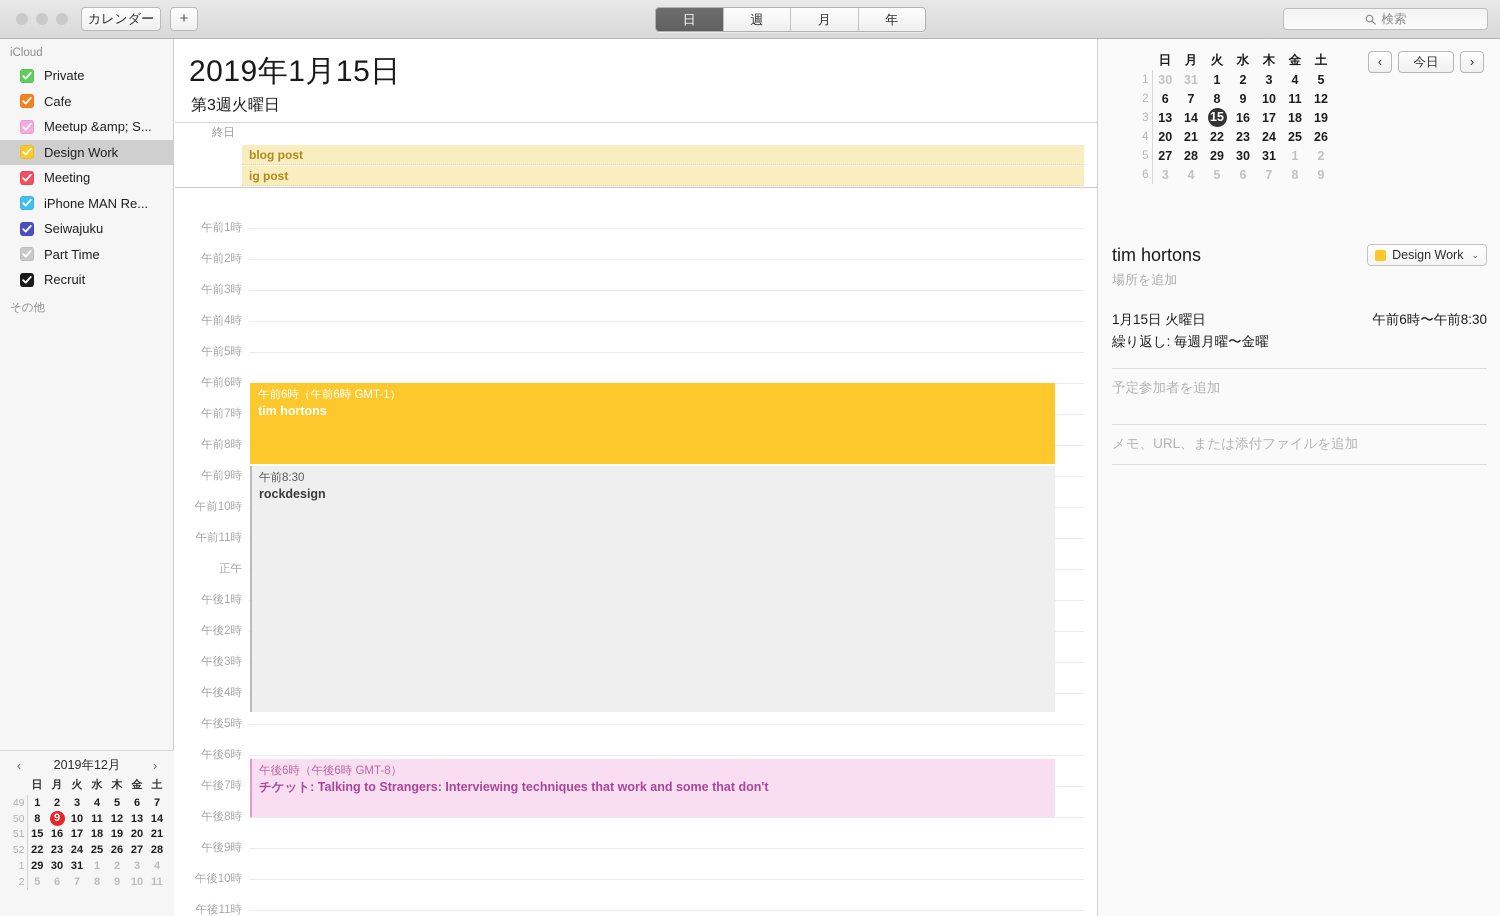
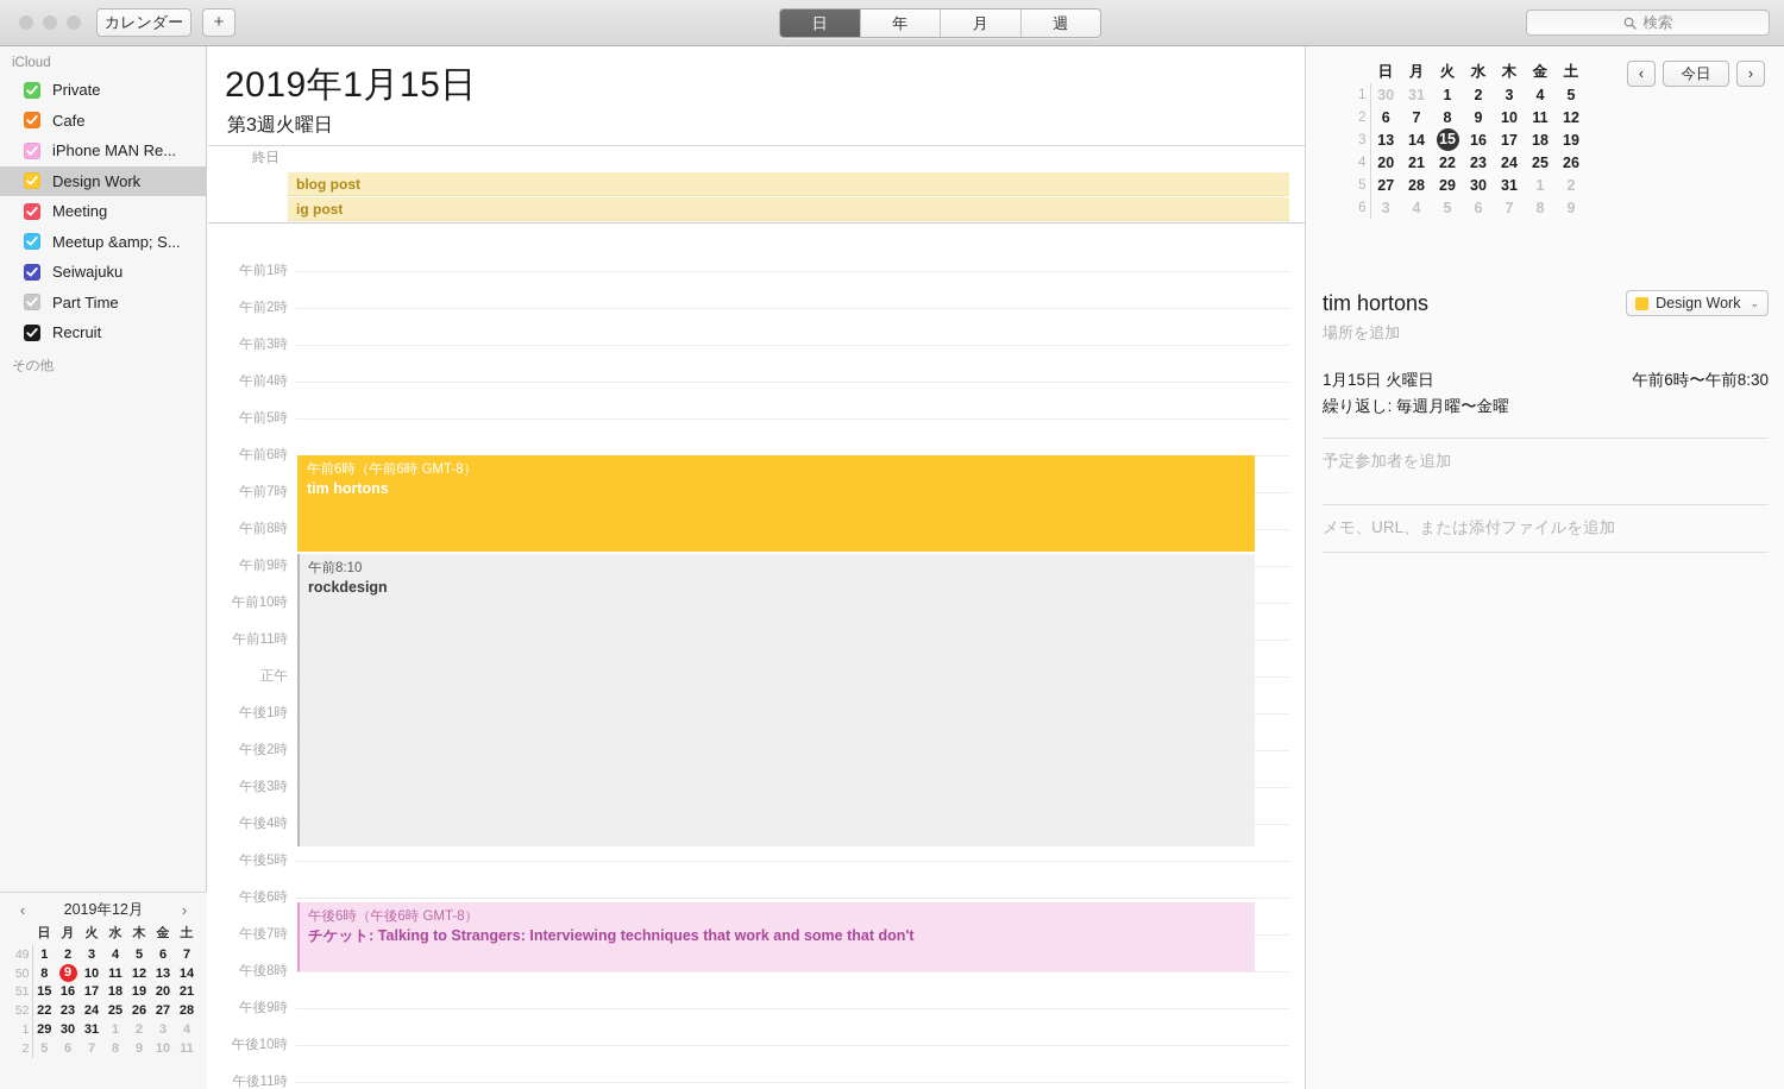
  カレンダー
  +
  日
- 週
+ 年
  月
- 年
+ 週
  検索
  iCloud
  Private
  Cafe
- Meetup &amp; S...
+ iPhone MAN Re...
  Design Work
  Meeting
- iPhone MAN Re...
+ Meetup &amp; S...
  Seiwajuku
  Part Time
  Recruit
  その他
  ‹
  2019年12月
  ›
  	日	月	火	水	木	金	土
  49	1	2	3	4	5	6	7
  50	8	9	10	11	12	13	14
  51	15	16	17	18	19	20	21
  52	22	23	24	25	26	27	28
  1	29	30	31	1	2	3	4
  2	5	6	7	8	9	10	11
  2019年1月15日
  第3週火曜日
  終日
  blog post
  ig post
  午前1時
  午前2時
  午前3時
  午前4時
  午前5時
  午前6時
  午前7時
  午前8時
  午前9時
  午前10時
  午前11時
  正午
  午後1時
  午後2時
  午後3時
  午後4時
  午後5時
  午後6時
  午後7時
  午後8時
  午後9時
  午後10時
  午後11時
- 午前6時（午前6時 GMT-1）
+ 午前6時（午前6時 GMT-8）
  tim hortons
- 午前8:30
+ 午前8:10
  rockdesign
  午後6時（午後6時 GMT-8）
  チケット: Talking to Strangers: Interviewing techniques that work and some that don't
  ‹
  今日
  ›
  	日	月	火	水	木	金	土
  1	30	31	1	2	3	4	5
  2	6	7	8	9	10	11	12
  3	13	14	15	16	17	18	19
  4	20	21	22	23	24	25	26
  5	27	28	29	30	31	1	2
  6	3	4	5	6	7	8	9
  tim hortons
  Design Work
  ⌄
  場所を追加
  1月15日 火曜日
  午前6時〜午前8:30
  繰り返し: 毎週月曜〜金曜
  予定参加者を追加
  メモ、URL、または添付ファイルを追加
